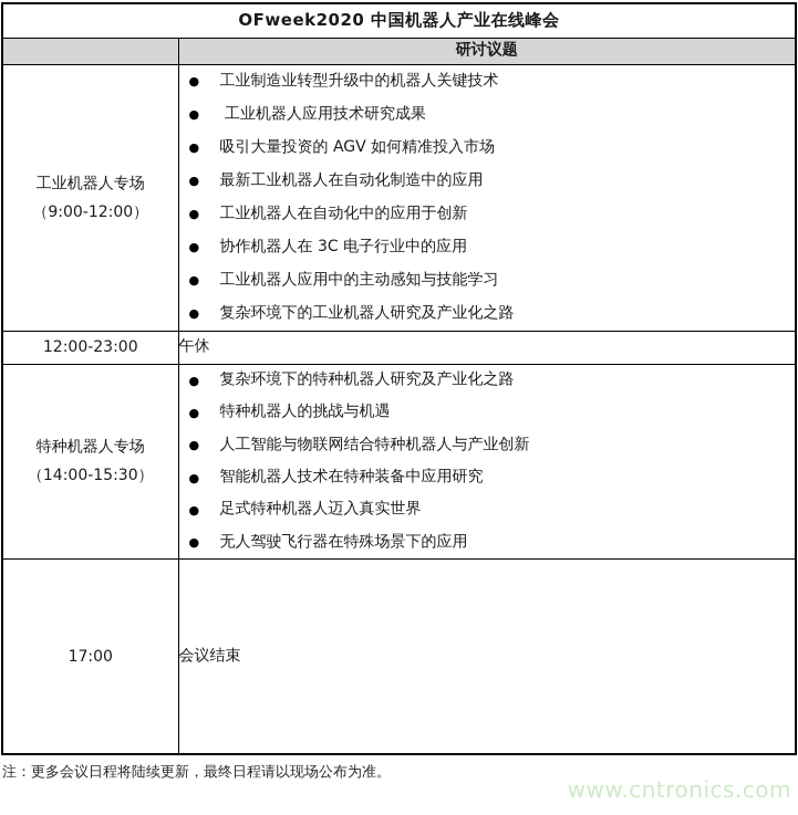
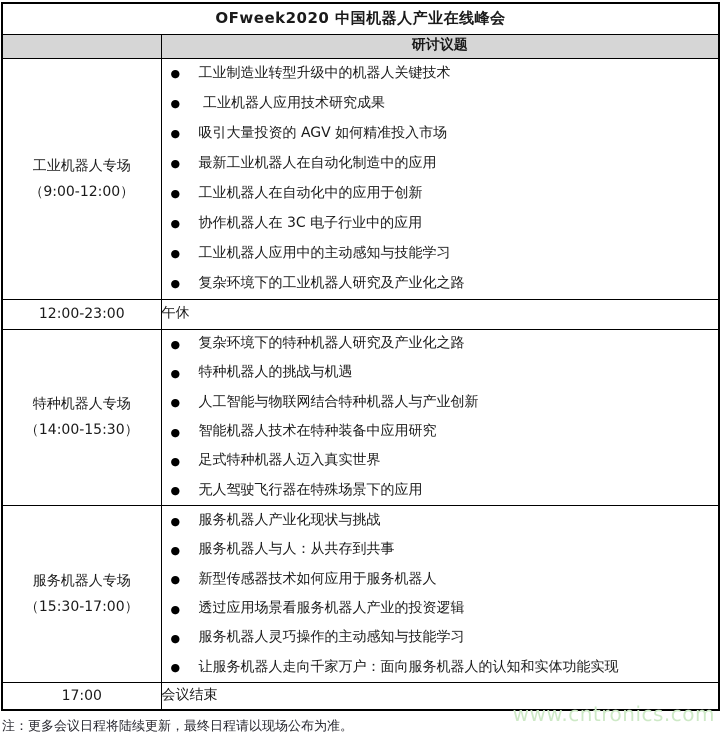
  OFweek2020 中国机器人产业在线峰会
  	研讨议题
  工业机器人专场 （9:00-12:00）	● 工业制造业转型升级中的机器人关键技术 ● 工业机器人应用技术研究成果 ● 吸引大量投资的 AGV 如何精准投入市场 ● 最新工业机器人在自动化制造中的应用 ● 工业机器人在自动化中的应用于创新 ● 协作机器人在 3C 电子行业中的应用 ● 工业机器人应用中的主动感知与技能学习 ● 复杂环境下的工业机器人研究及产业化之路
  12:00-23:00	午休
  特种机器人专场 （14:00-15:30）	● 复杂环境下的特种机器人研究及产业化之路 ● 特种机器人的挑战与机遇 ● 人工智能与物联网结合特种机器人与产业创新 ● 智能机器人技术在特种装备中应用研究 ● 足式特种机器人迈入真实世界 ● 无人驾驶飞行器在特殊场景下的应用
+ 服务机器人专场 （15:30-17:00）	● 服务机器人产业化现状与挑战 ● 服务机器人与人：从共存到共事 ● 新型传感器技术如何应用于服务机器人 ● 透过应用场景看服务机器人产业的投资逻辑 ● 服务机器人灵巧操作的主动感知与技能学习 ● 让服务机器人走向千家万户：面向服务机器人的认知和实体功能实现
  17:00	会议结束
  注：更多会议日程将陆续更新，最终日程请以现场公布为准。
  www.cntronics.com
